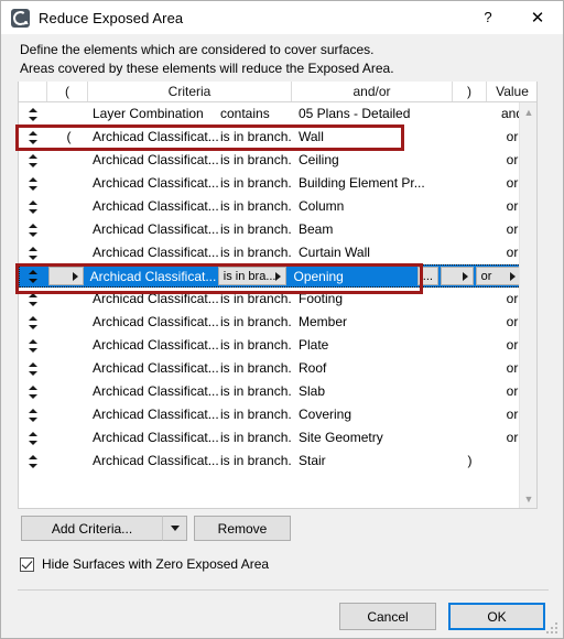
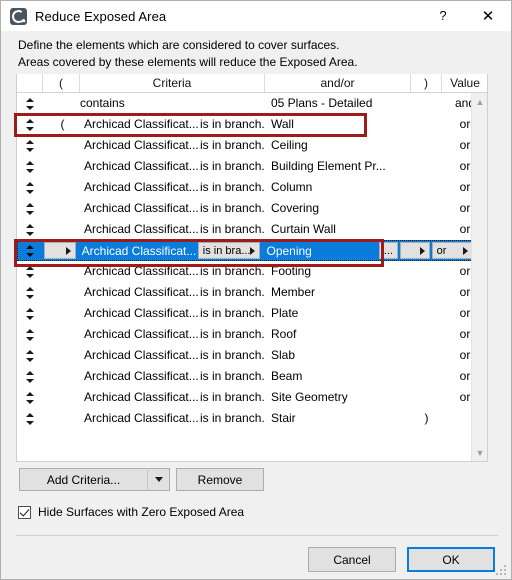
  Reduce Exposed Area
  ?
  ✕
  Define the elements which are considered to cover surfaces.
  Areas covered by these elements will reduce the Exposed Area.
  (
  Criteria
  and/or
  )
  Value
- Layer Combination
  contains
  05 Plans - Detailed
  (
  Archicad Classificat...
  is in branch.
  Wall
  or
  Archicad Classificat...
  is in branch.
  Ceiling
  or
  Archicad Classificat...
  is in branch.
  Building Element Pr...
  or
  Archicad Classificat...
  is in branch.
  Column
  or
  Archicad Classificat...
  is in branch.
- Beam
+ Covering
  or
  Archicad Classificat...
  is in branch.
  Curtain Wall
  or
  Archicad Classificat...
  is in bra...
  Opening
  ...
  or
  Archicad Classificat...
  is in branch.
  Footing
  or
  Archicad Classificat...
  is in branch.
  Member
  or
  Archicad Classificat...
  is in branch.
  Plate
  or
  Archicad Classificat...
  is in branch.
  Roof
  or
  Archicad Classificat...
  is in branch.
  Slab
  or
  Archicad Classificat...
  is in branch.
- Covering
+ Beam
  or
  Archicad Classificat...
  is in branch.
  Site Geometry
  or
  Archicad Classificat...
  is in branch.
  Stair
  )
  ▲
  ▼
  Add Criteria...
  Remove
  Hide Surfaces with Zero Exposed Area
  Cancel
  OK
